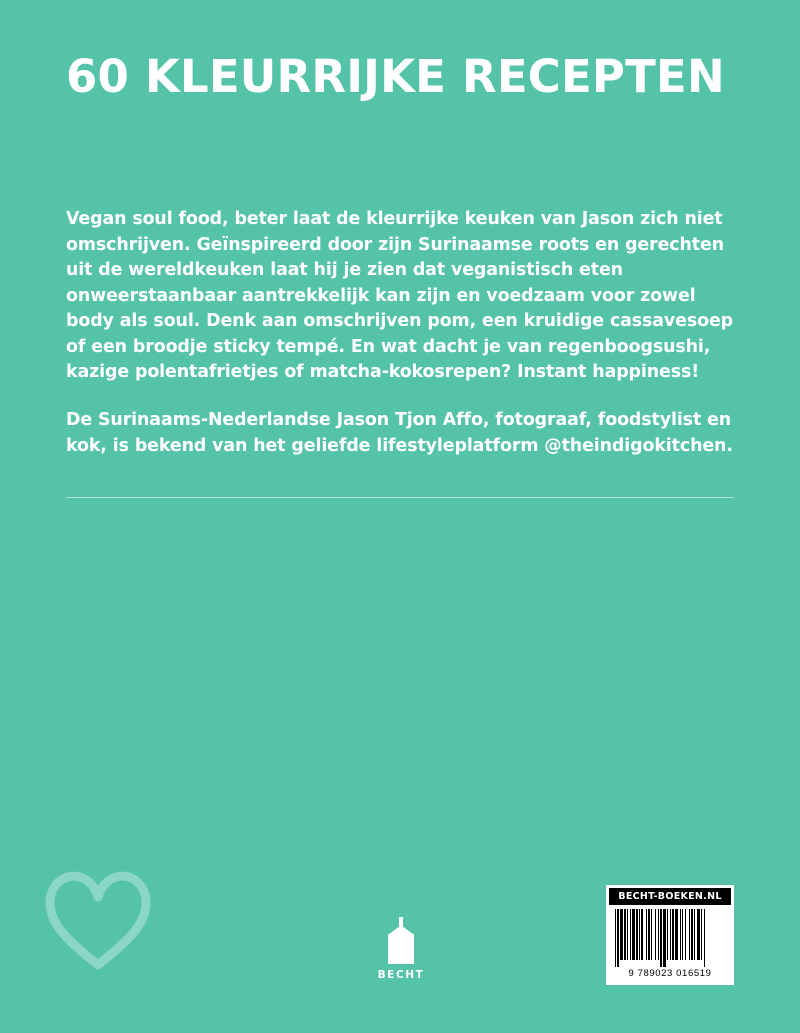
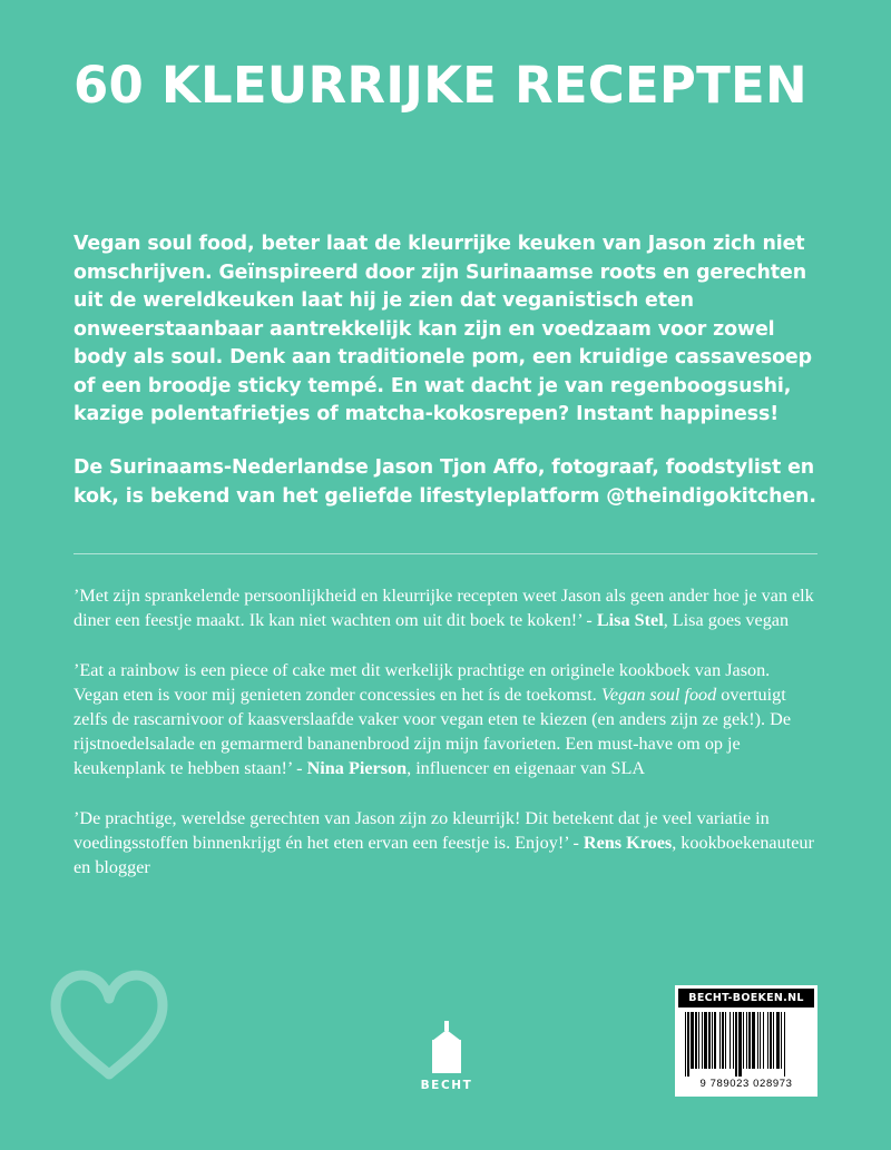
  60 KLEURRIJKE RECEPTEN
- Vegan soul food, beter laat de kleurrijke keuken van Jason zich niet omschrijven. Geïnspireerd door zijn Surinaamse roots en gerechten uit de wereldkeuken laat hij je zien dat veganistisch eten onweerstaanbaar aantrekkelijk kan zijn en voedzaam voor zowel body als soul. Denk aan omschrijven pom, een kruidige cassavesoep of een broodje sticky tempé. En wat dacht je van regenboogsushi, kazige polentafrietjes of matcha-kokosrepen? Instant happiness!
+ Vegan soul food, beter laat de kleurrijke keuken van Jason zich niet omschrijven. Geïnspireerd door zijn Surinaamse roots en gerechten uit de wereldkeuken laat hij je zien dat veganistisch eten onweerstaanbaar aantrekkelijk kan zijn en voedzaam voor zowel body als soul. Denk aan traditionele pom, een kruidige cassavesoep of een broodje sticky tempé. En wat dacht je van regenboogsushi, kazige polentafrietjes of matcha-kokosrepen? Instant happiness!
  De Surinaams-Nederlandse Jason Tjon Affo, fotograaf, foodstylist en kok, is bekend van het geliefde lifestyleplatform @theindigokitchen.
+ ’Met zijn sprankelende persoonlijkheid en kleurrijke recepten weet Jason als geen ander hoe je van elk diner een feestje maakt. Ik kan niet wachten om uit dit boek te koken!’ - Lisa Stel, Lisa goes vegan
+ ’Eat a rainbow is een piece of cake met dit werkelijk prachtige en originele kookboek van Jason. Vegan eten is voor mij genieten zonder concessies en het ís de toekomst. Vegan soul food overtuigt zelfs de rascarnivoor of kaasverslaafde vaker voor vegan eten te kiezen (en anders zijn ze gek!). De rijstnoedelsalade en gemarmerd bananenbrood zijn mijn favorieten. Een must-have om op je keukenplank te hebben staan!’ - Nina Pierson, influencer en eigenaar van SLA
+ ’De prachtige, wereldse gerechten van Jason zijn zo kleurrijk! Dit betekent dat je veel variatie in voedingsstoffen binnenkrijgt én het eten ervan een feestje is. Enjoy!’ - Rens Kroes, kookboekenauteur en blogger
  BECHT
  BECHT-BOEKEN.NL
- 9 789023 016519
+ 9 789023 028973
